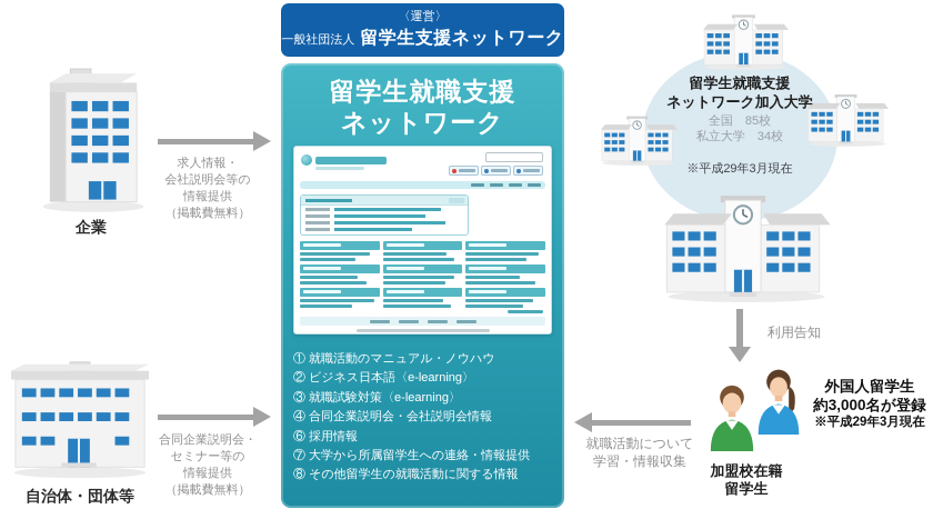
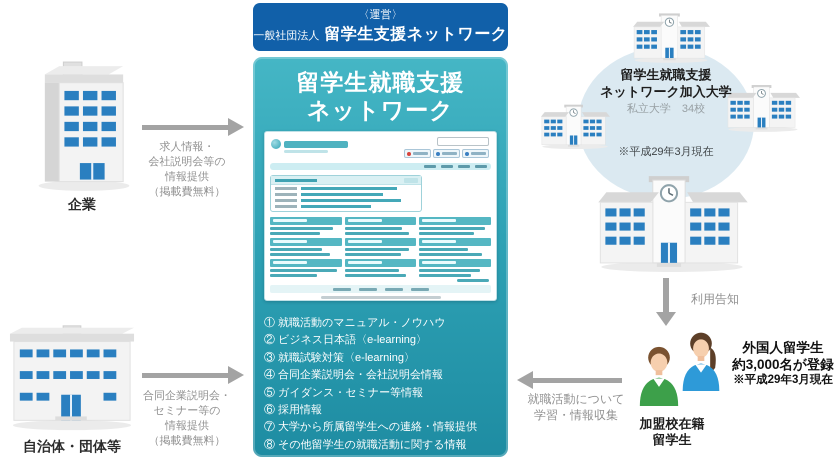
  〈運営〉
  一般社団法人
  留学生支援ネットワーク
  留学生就職支援
  ネットワーク
  ① 就職活動のマニュアル・ノウハウ
  ② ビジネス日本語〈e-learning〉
  ③ 就職試験対策〈e-learning〉
  ④ 合同企業説明会・会社説明会情報
+ ⑤ ガイダンス・セミナー等情報
  ⑥ 採用情報
  ⑦ 大学から所属留学生への連絡・情報提供
  ⑧ その他留学生の就職活動に関する情報
  企業
  求人情報・
  会社説明会等の
  情報提供
  （掲載費無料）
  自治体・団体等
  合同企業説明会・
  セミナー等の
  情報提供
  （掲載費無料）
  留学生就職支援
  ネットワーク加入大学
- 全国 85校
  私立大学 34校
  ※平成29年3月現在
  利用告知
  加盟校在籍
  留学生
  外国人留学生
  約3,000名が登録
  ※平成29年3月現在
  就職活動について
  学習・情報収集
